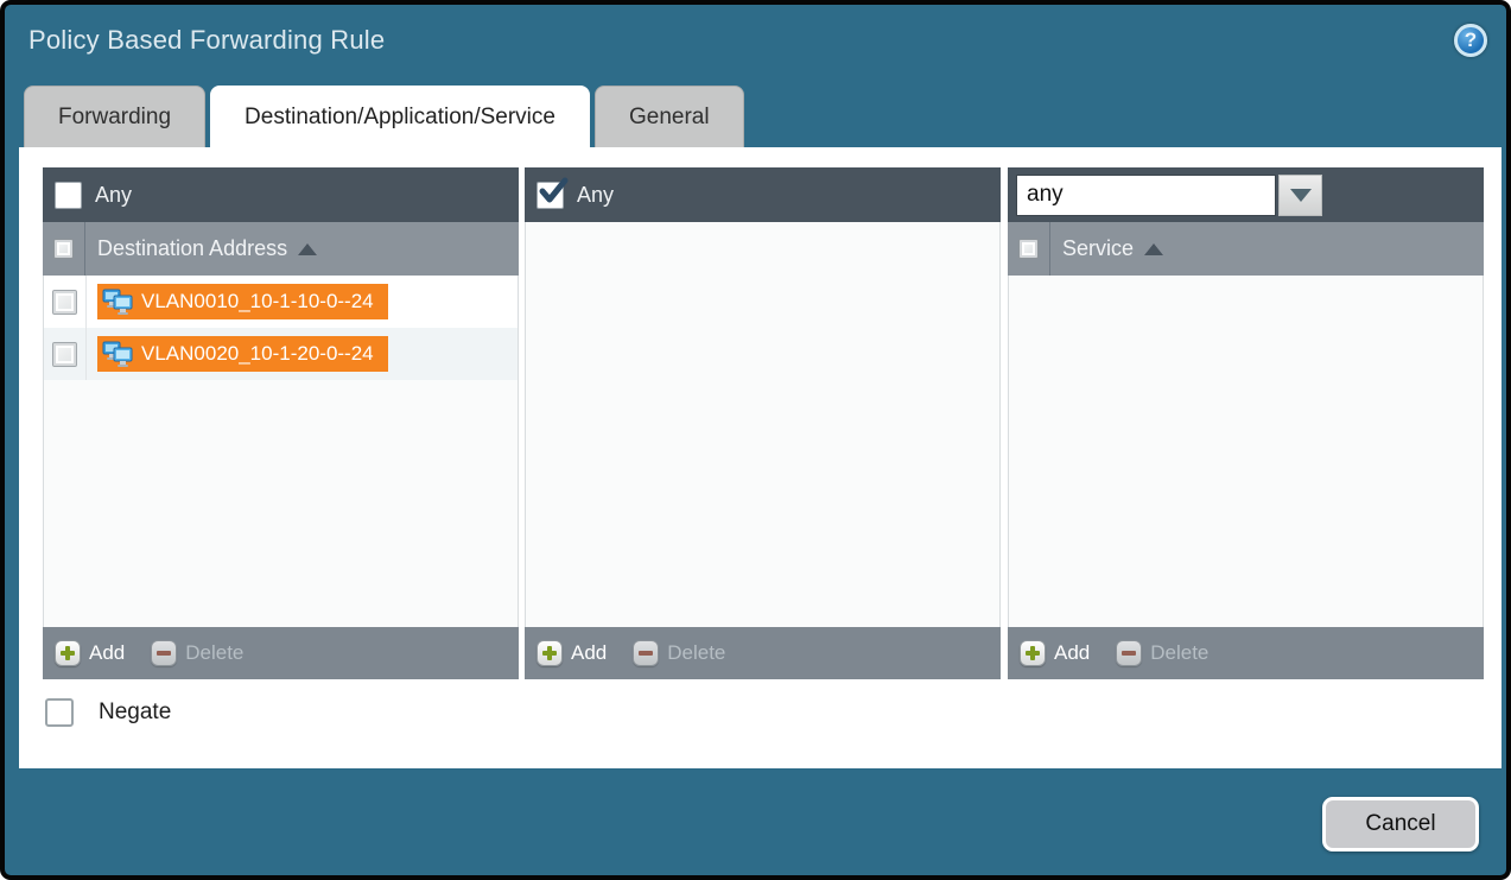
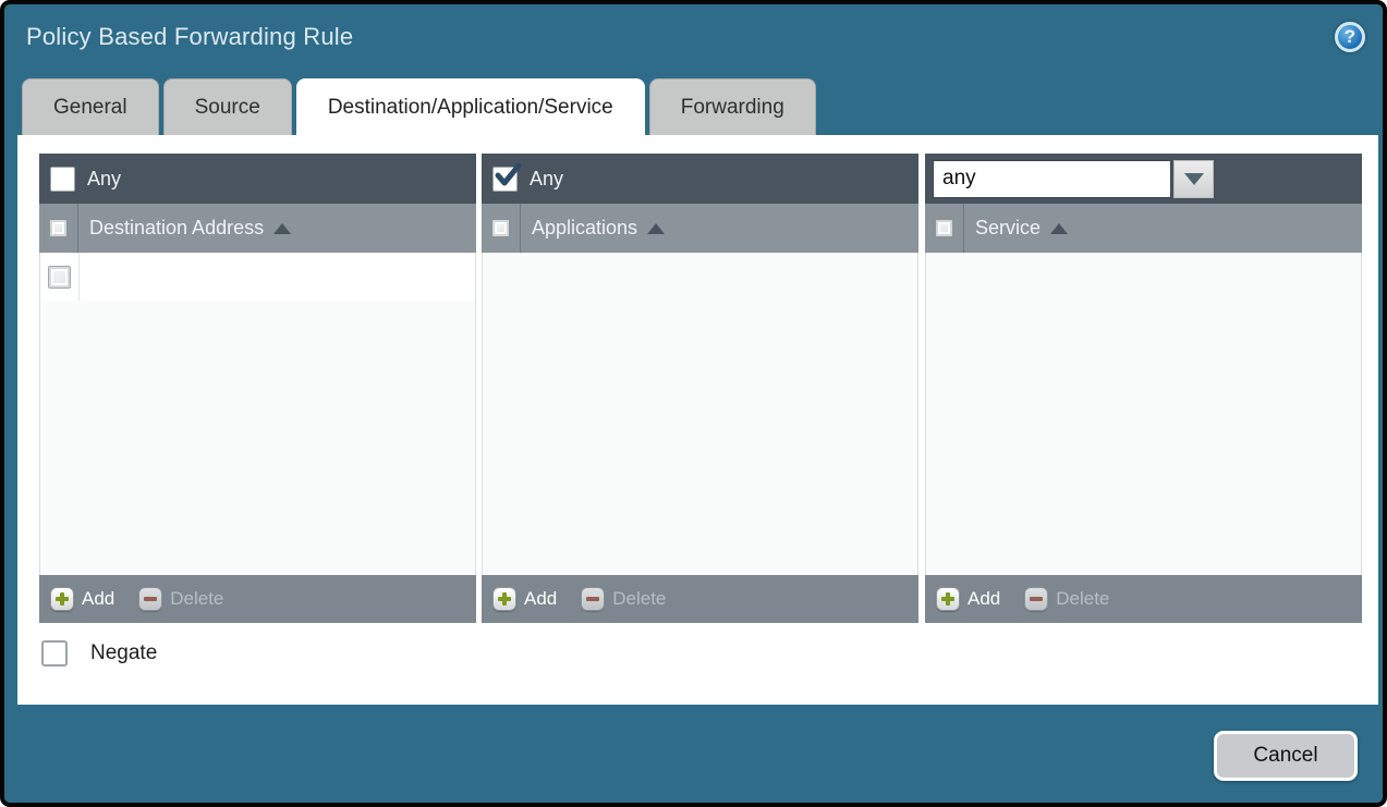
  Policy Based Forwarding Rule
  ?
- Forwarding
+ General
+ Source
  Destination/Application/Service
- General
+ Forwarding
  Any
  Destination Address
- VLAN0010_10-1-10-0--24
- VLAN0020_10-1-20-0--24
  Add
  Delete
  Any
+ Applications
  Add
  Delete
  any
  Service
  Add
  Delete
  Negate
  Cancel
